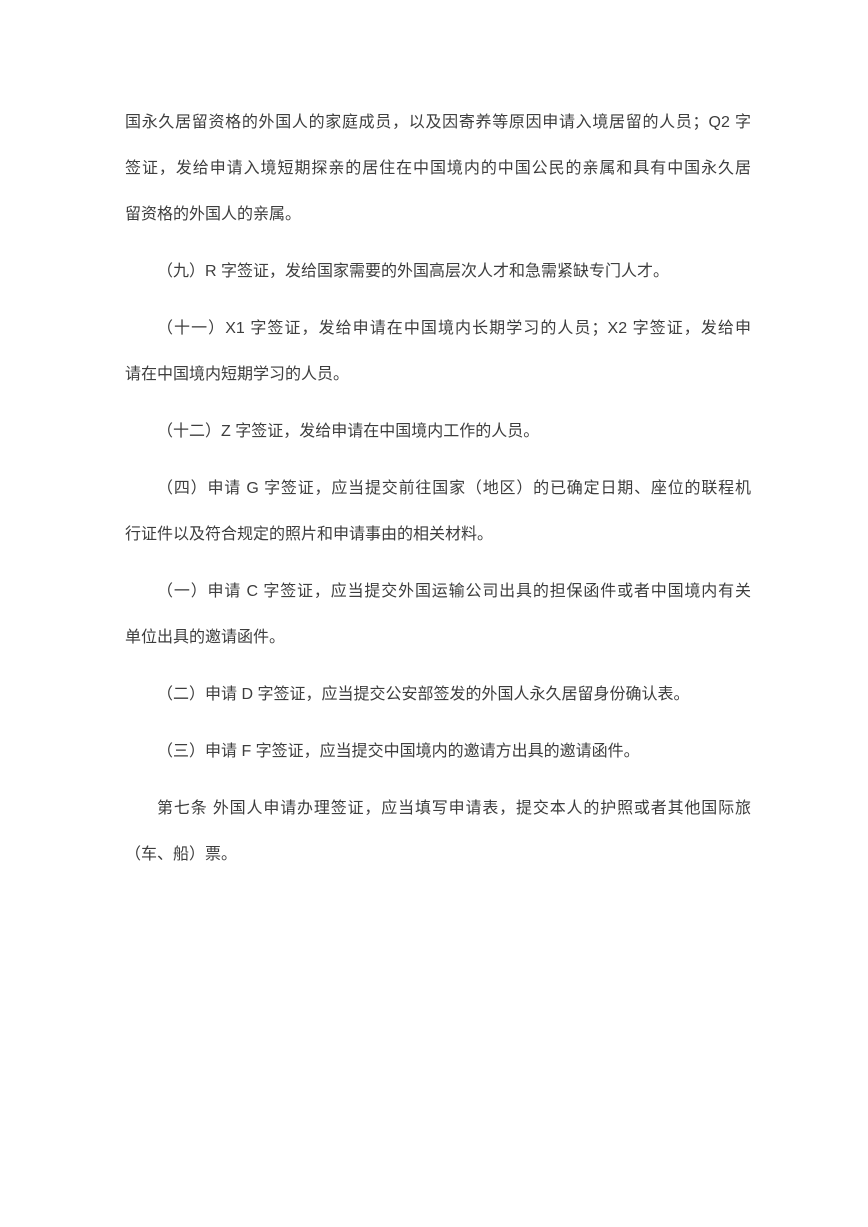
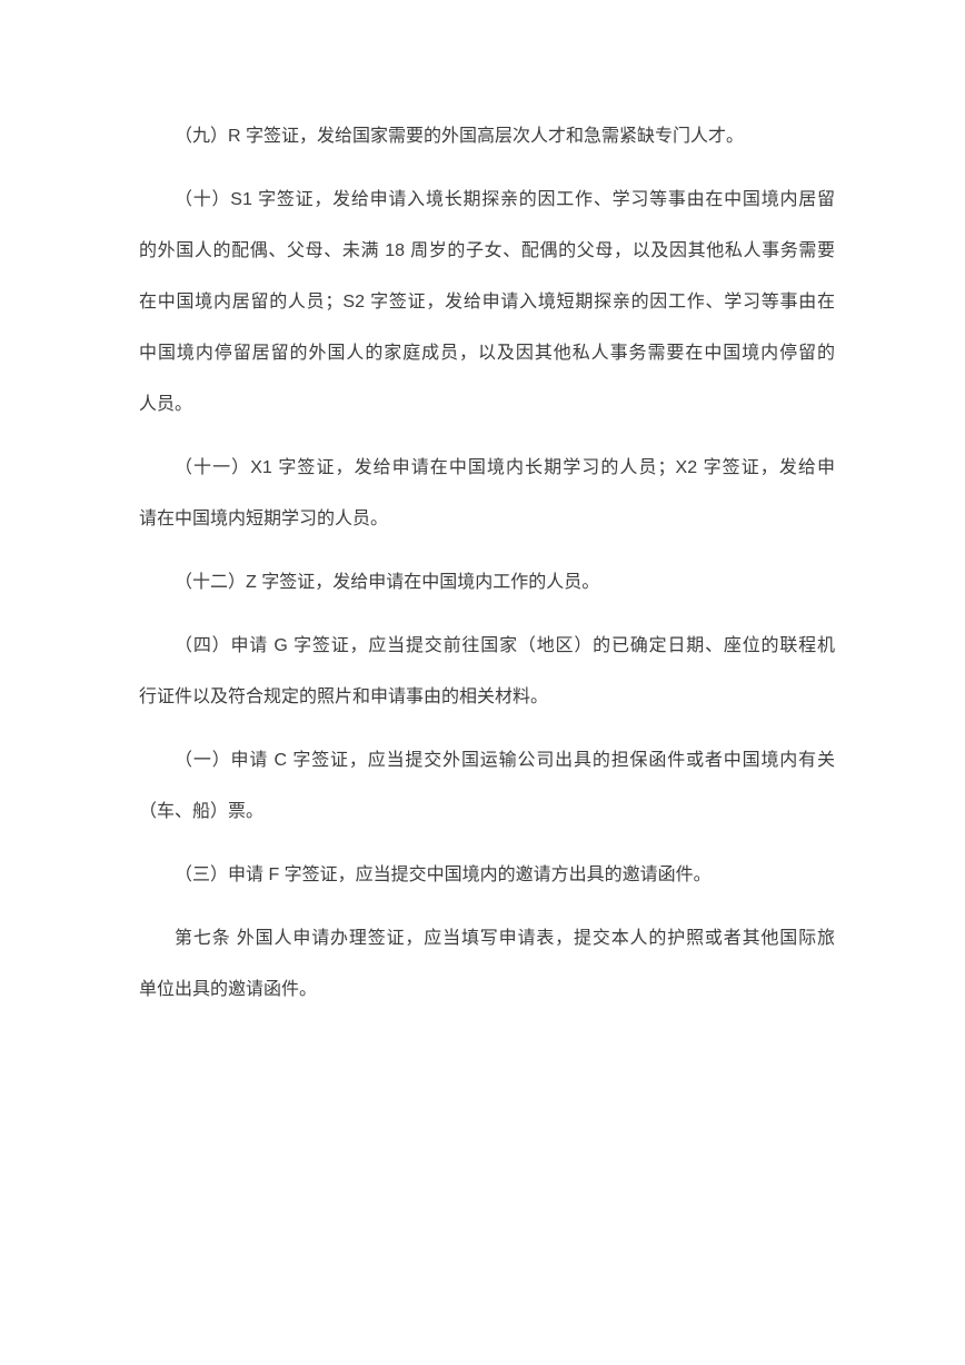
- 国永久居留资格的外国人的家庭成员，以及因寄养等原因申请入境居留的人员；Q2 字
- 签证，发给申请入境短期探亲的居住在中国境内的中国公民的亲属和具有中国永久居
- 留资格的外国人的亲属。
  （九）R 字签证，发给国家需要的外国高层次人才和急需紧缺专门人才。
+ （十）S1 字签证，发给申请入境长期探亲的因工作、学习等事由在中国境内居留
+ 的外国人的配偶、父母、未满 18 周岁的子女、配偶的父母，以及因其他私人事务需要
+ 在中国境内居留的人员；S2 字签证，发给申请入境短期探亲的因工作、学习等事由在
+ 中国境内停留居留的外国人的家庭成员，以及因其他私人事务需要在中国境内停留的
+ 人员。
  （十一）X1 字签证，发给申请在中国境内长期学习的人员；X2 字签证，发给申
  请在中国境内短期学习的人员。
  （十二）Z 字签证，发给申请在中国境内工作的人员。
  （四）申请 G 字签证，应当提交前往国家（地区）的已确定日期、座位的联程机
  行证件以及符合规定的照片和申请事由的相关材料。
  （一）申请 C 字签证，应当提交外国运输公司出具的担保函件或者中国境内有关
- 单位出具的邀请函件。
+ （车、船）票。
- （二）申请 D 字签证，应当提交公安部签发的外国人永久居留身份确认表。
  （三）申请 F 字签证，应当提交中国境内的邀请方出具的邀请函件。
  第七条 外国人申请办理签证，应当填写申请表，提交本人的护照或者其他国际旅
- （车、船）票。
+ 单位出具的邀请函件。
